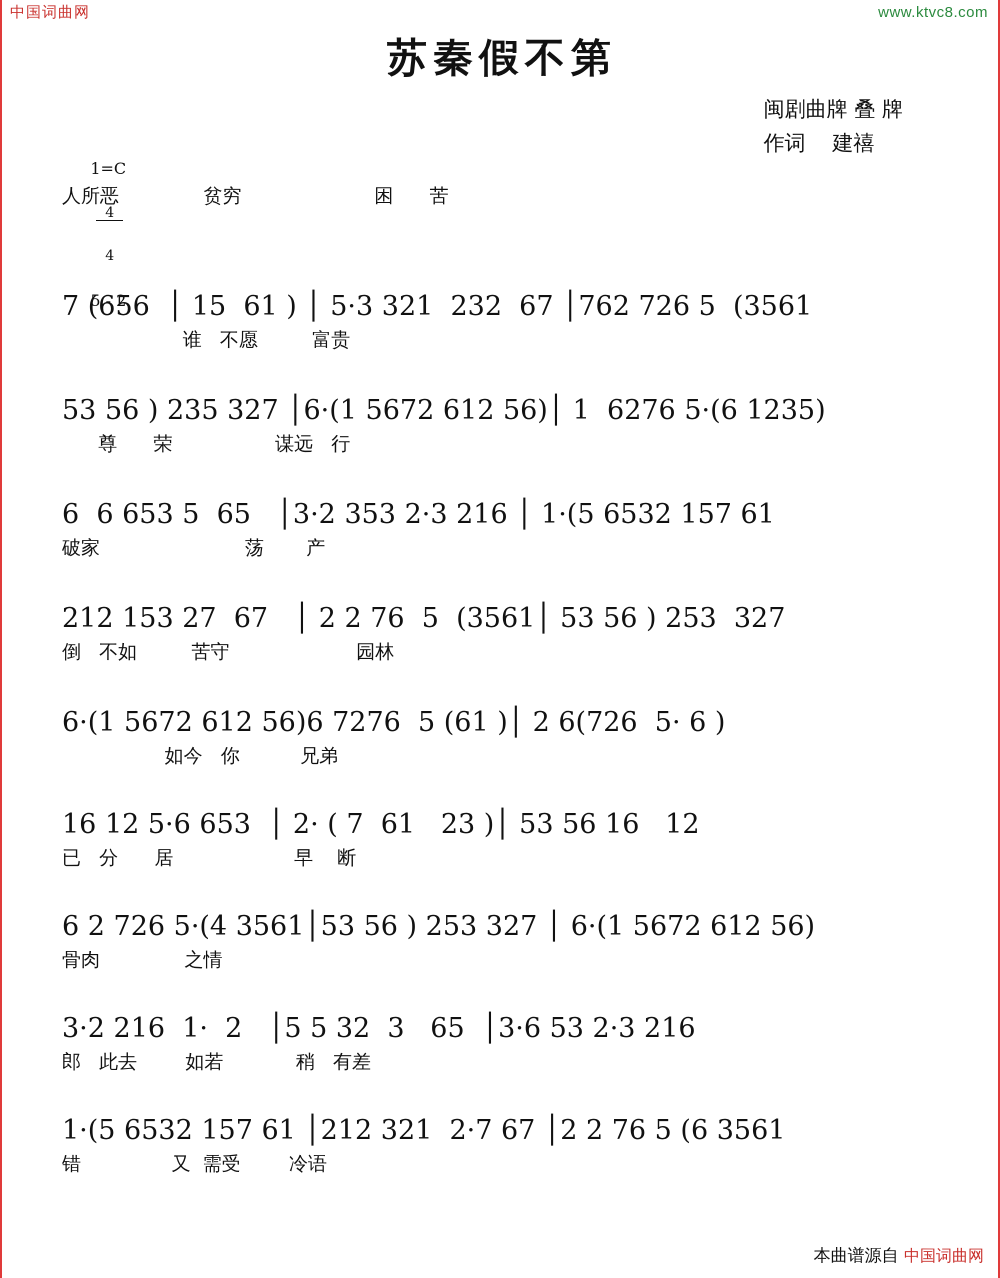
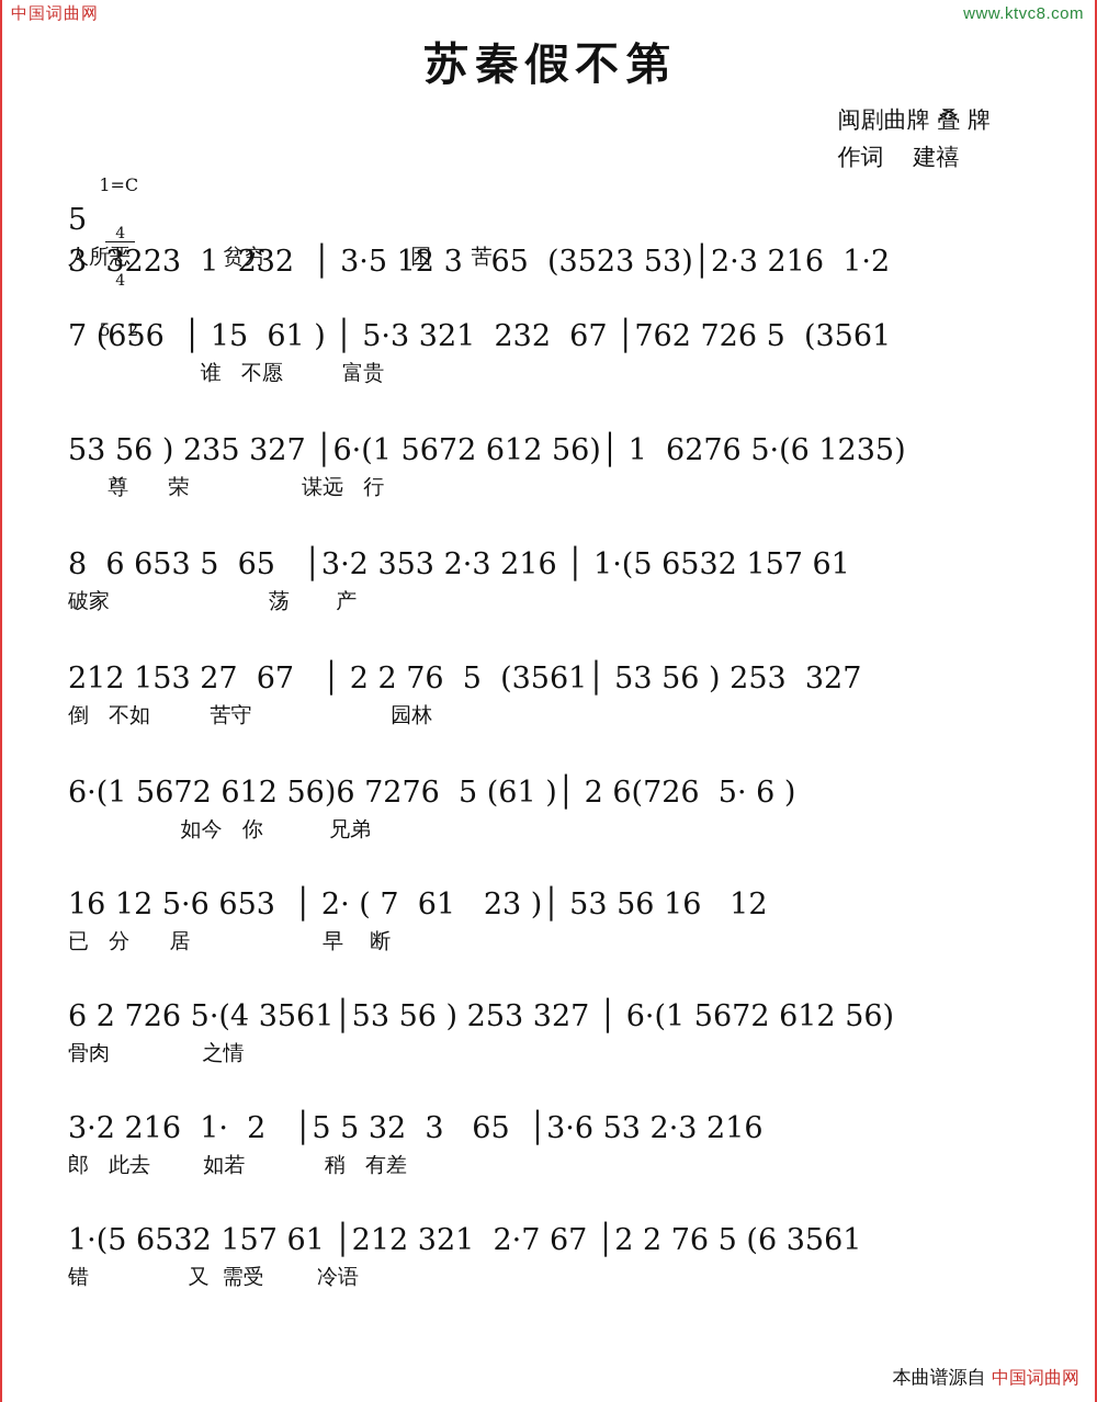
  中国词曲网
  www.ktvc8.com
  苏秦假不第
  闽剧曲牌 叠 牌
  作词 建禧
  1=C
  4
  4
  5 - 2
+ 5
+ 3 3223 1 232 │ 3·5 12 3 65 (3523 53)│2·3 216 1·2
  人所恶 贫穷 困 苦
  7 (656 │ 15 61 ) │ 5·3 321 232 67 │762 726 5 (3561
  谁 不愿 富贵
  53 56 ) 235 327 │6·(1 5672 612 56)│ 1 6276 5·(6 1235)
  尊 荣 谋远 行
- 6 6 653 5 65 │3·2 353 2·3 216 │ 1·(5 6532 157 61
+ 8 6 653 5 65 │3·2 353 2·3 216 │ 1·(5 6532 157 61
  破家 荡 产
  212 153 27 67 │ 2 2 76 5 (3561│ 53 56 ) 253 327
  倒 不如 苦守 园林
  6·(1 5672 612 56)6 7276 5 (61 )│ 2 6(726 5· 6 )
  如今 你 兄弟
  16 12 5·6 653 │ 2· ( 7 61 23 )│ 53 56 16 12
  已 分 居 早 断
  6 2 726 5·(4 3561│53 56 ) 253 327 │ 6·(1 5672 612 56)
  骨肉 之情
  3·2 216 1· 2 │5 5 32 3 65 │3·6 53 2·3 216
  郎 此去 如若 稍 有差
  1·(5 6532 157 61 │212 321 2·7 67 │2 2 76 5 (6 3561
  错 又 需受 冷语
  本曲谱源自 中国词曲网
